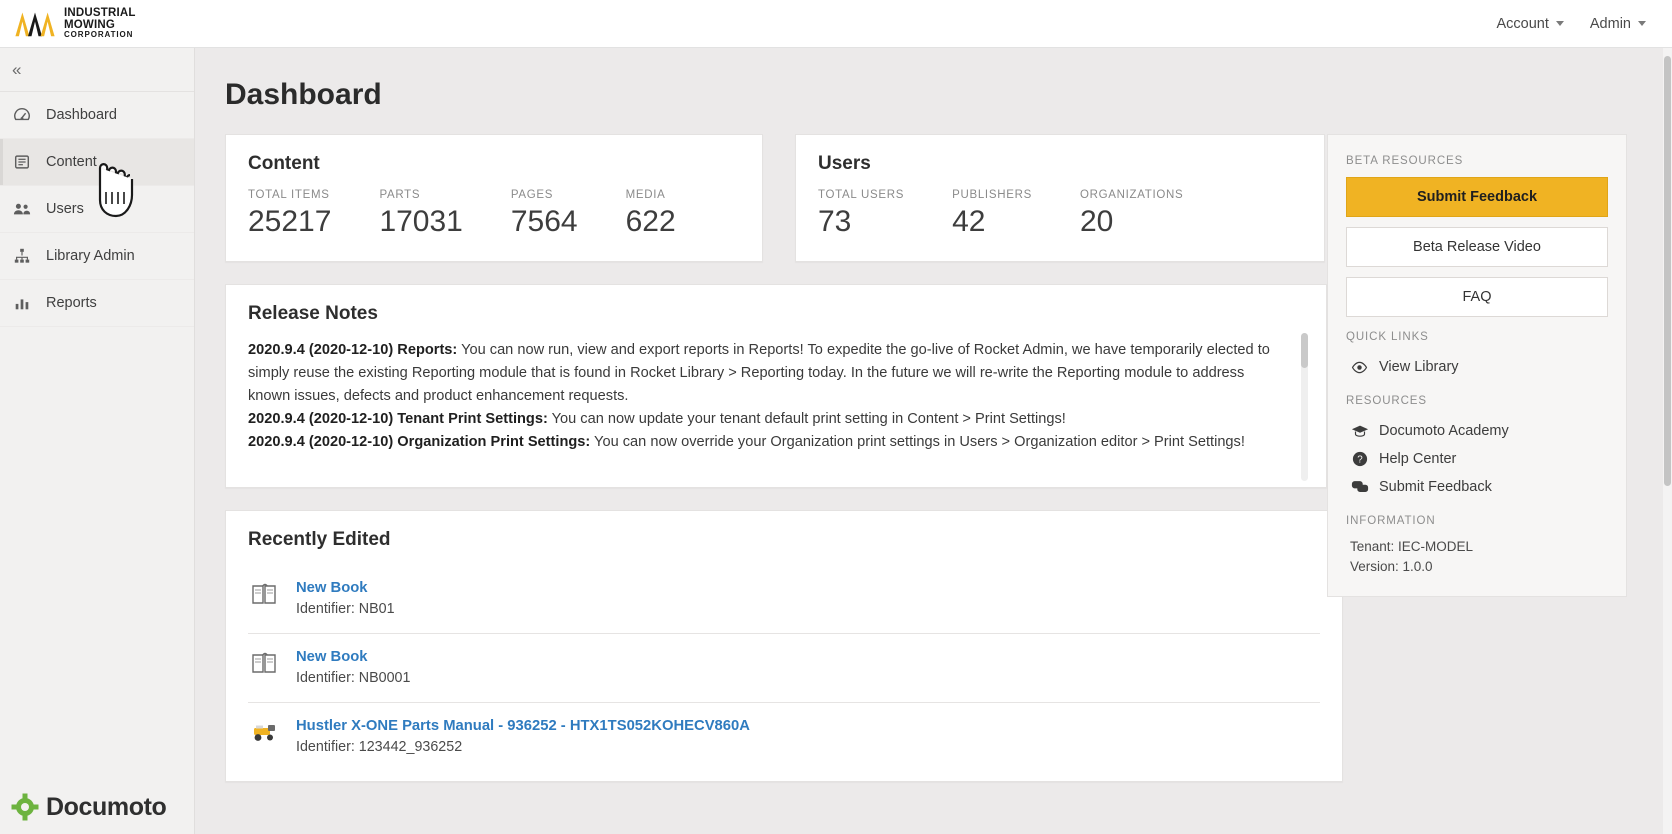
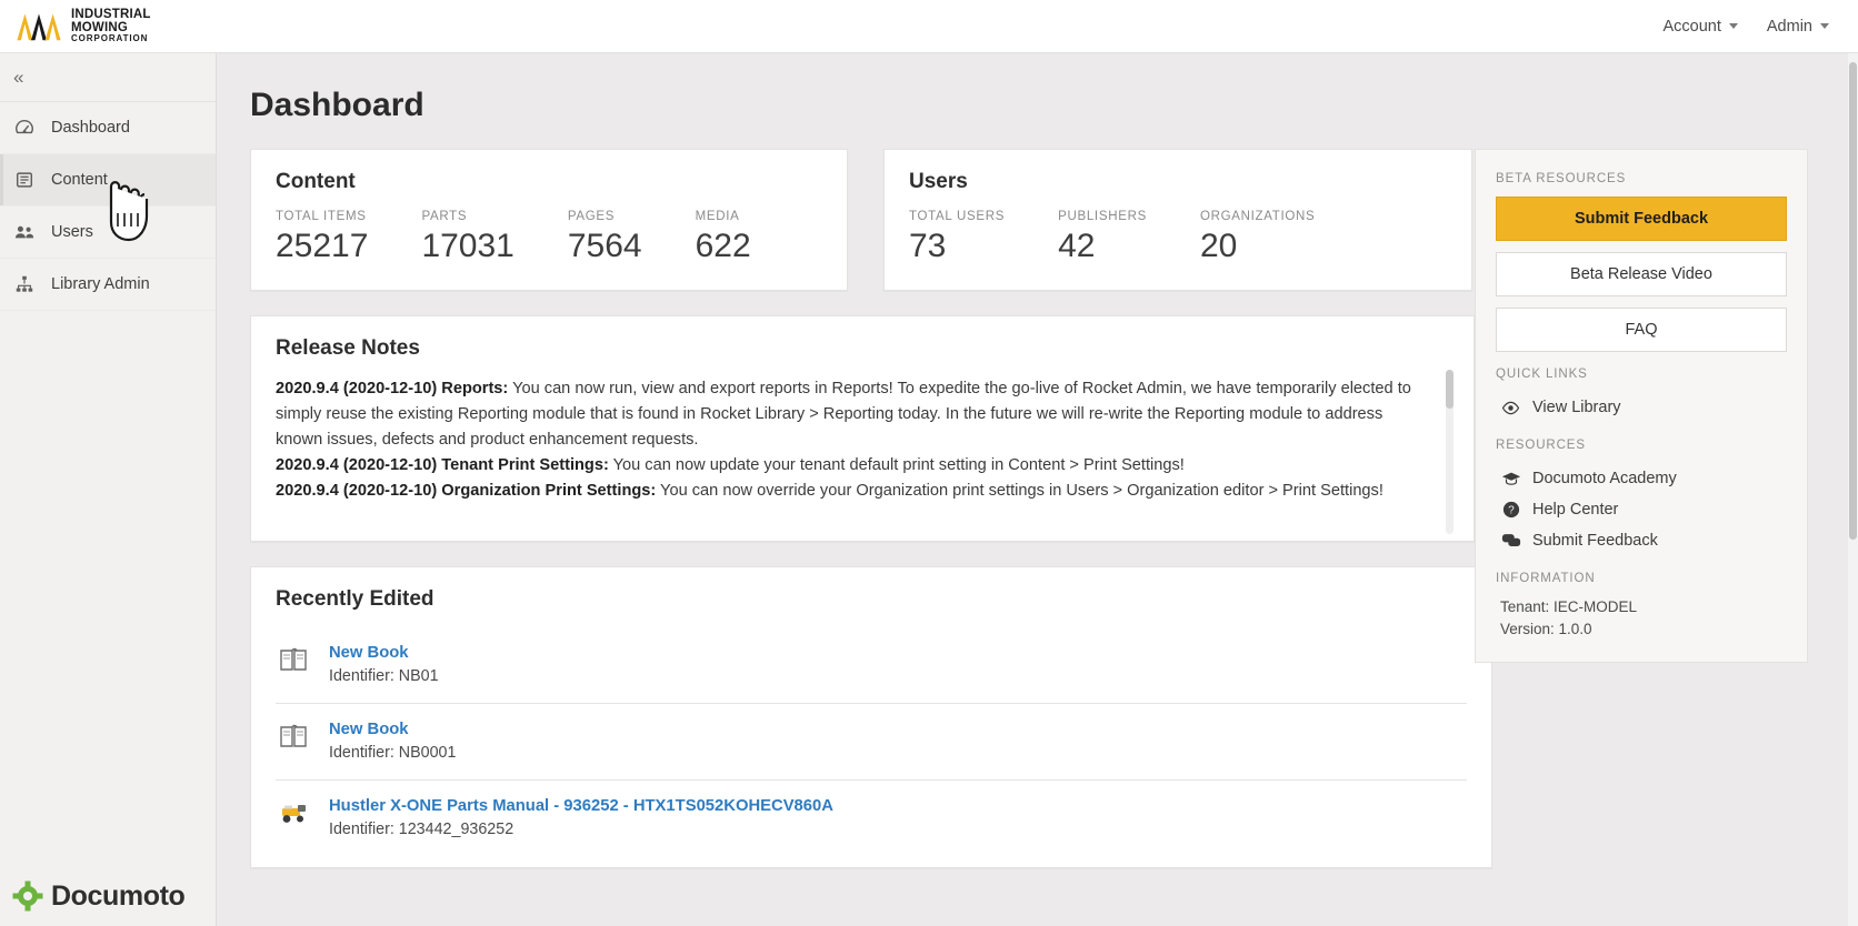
  INDUSTRIAL
  MOWING
  CORPORATION
  Account
  Admin
  «
  Dashboard
  Content
  Users
  Library Admin
- Reports
  Documoto
  Dashboard
  Content
  TOTAL ITEMS
  25217
  PARTS
  17031
  PAGES
  7564
  MEDIA
  622
  Users
  TOTAL USERS
  73
  PUBLISHERS
  42
  ORGANIZATIONS
  20
  Release Notes
  2020.9.4 (2020-12-10) Reports: You can now run, view and export reports in Reports! To expedite the go-live of Rocket Admin, we have temporarily elected to simply reuse the existing Reporting module that is found in Rocket Library > Reporting today. In the future we will re-write the Reporting module to address known issues, defects and product enhancement requests.
  2020.9.4 (2020-12-10) Tenant Print Settings: You can now update your tenant default print setting in Content > Print Settings!
  2020.9.4 (2020-12-10) Organization Print Settings: You can now override your Organization print settings in Users > Organization editor > Print Settings!
  Recently Edited
  New Book
  Identifier: NB01
  New Book
  Identifier: NB0001
  Hustler X-ONE Parts Manual - 936252 - HTX1TS052KOHECV860A
  Identifier: 123442_936252
  BETA RESOURCES
  Submit Feedback
  Beta Release Video
  FAQ
  QUICK LINKS
  View Library
  RESOURCES
  Documoto Academy
  ?
  Help Center
  Submit Feedback
  INFORMATION
  Tenant: IEC-MODEL
  Version: 1.0.0
